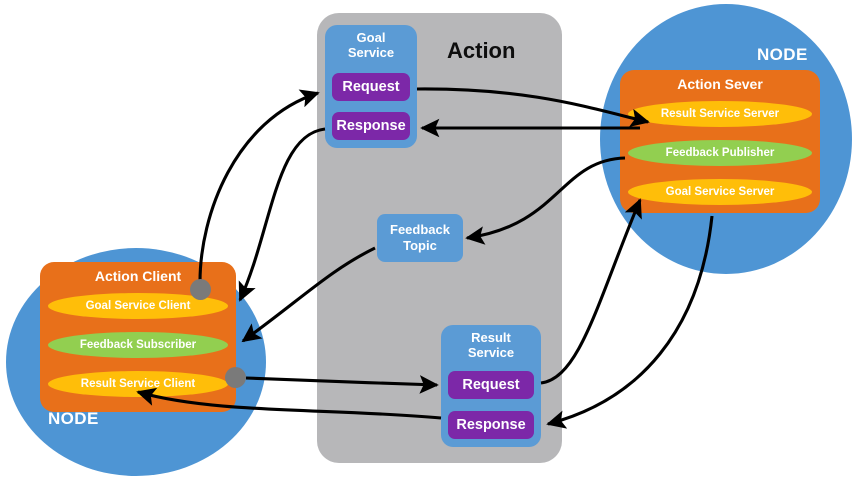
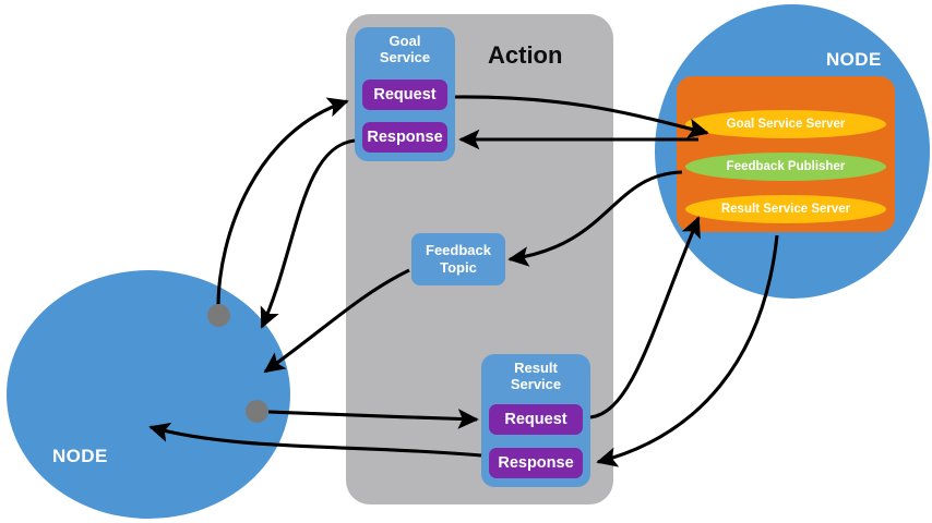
  Action
  NODE
  NODE
- Action Client
- Goal Service Client
- Feedback Subscriber
- Result Service Client
- Action Sever
- Result Service Server
+ Goal Service Server
  Feedback Publisher
- Goal Service Server
+ Result Service Server
  Goal
  Service
  Request
  Response
  Result
  Service
  Request
  Response
  Feedback
  Topic
